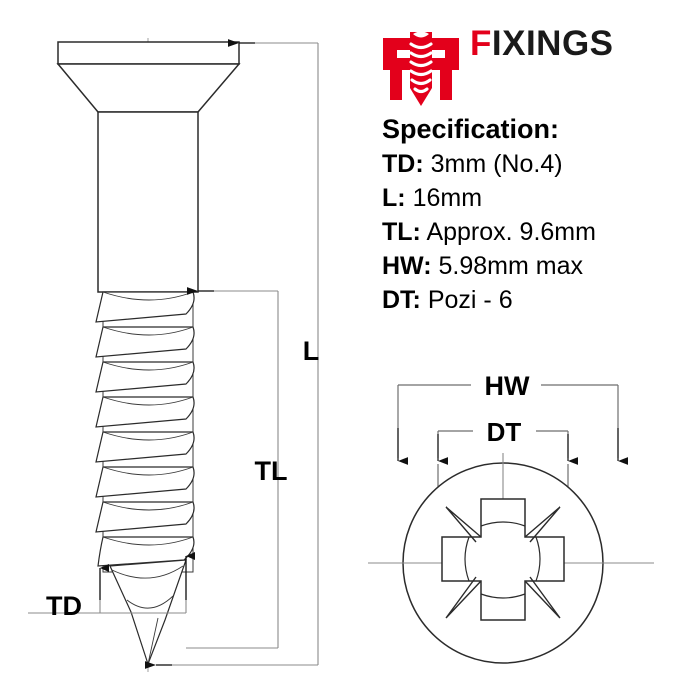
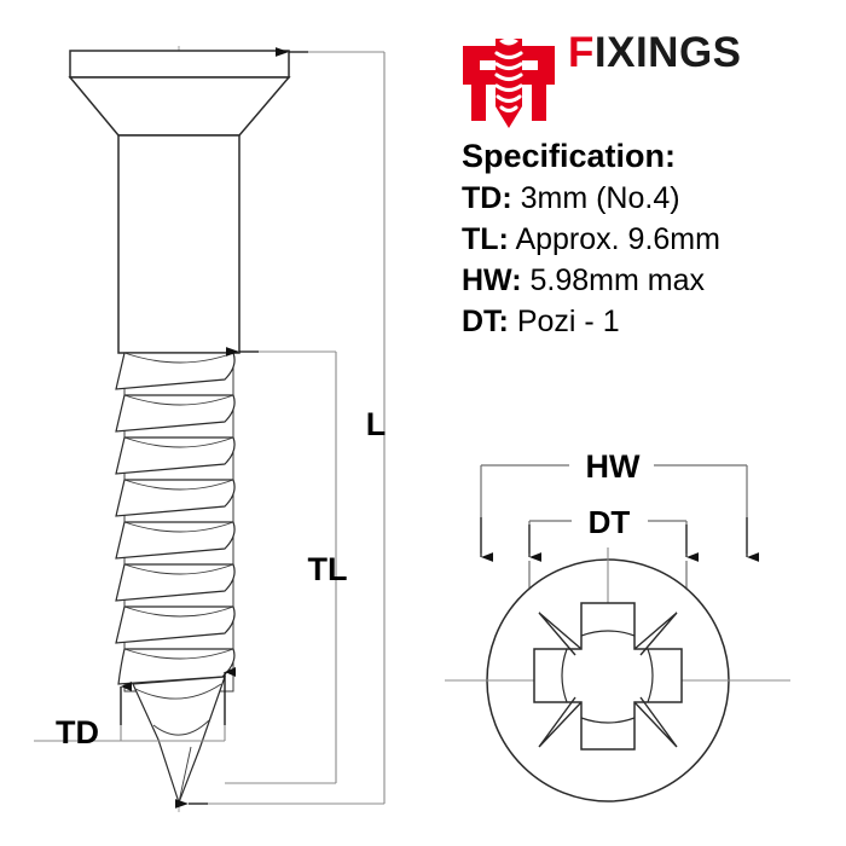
  L
  TL
  TD
  FIXINGS
  Specification:
  TD: 3mm (No.4)
- L: 16mm
  TL: Approx. 9.6mm
  HW: 5.98mm max
- DT: Pozi - 6
+ DT: Pozi - 1
  HW
  DT
